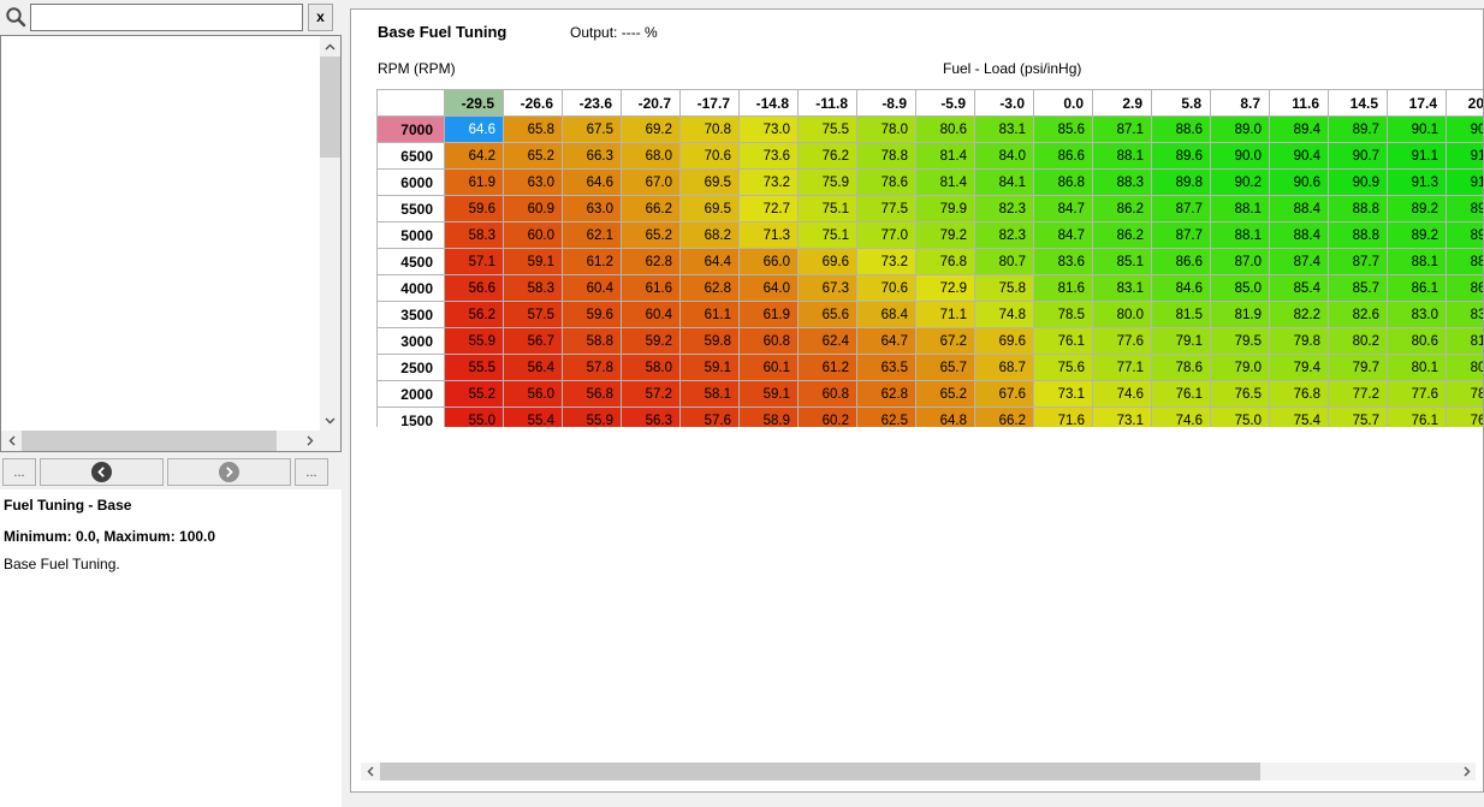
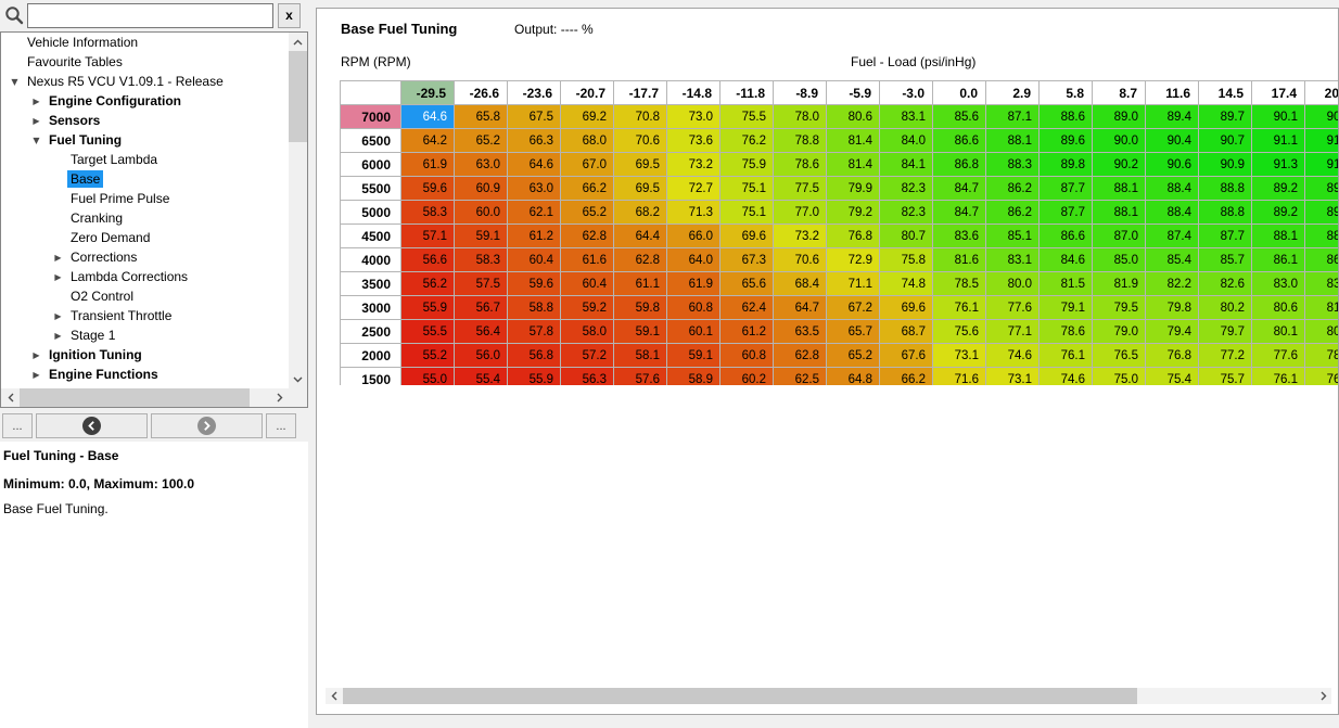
  x
+ Vehicle Information
+ Favourite Tables
+ ▼ Nexus R5 VCU V1.09.1 - Release
+ ▶ Engine Configuration
+ ▶ Sensors
+ ▼ Fuel Tuning
+ Target Lambda
+ Base
+ Fuel Prime Pulse
+ Cranking
+ Zero Demand
+ ▶ Corrections
+ ▶ Lambda Corrections
+ O2 Control
+ ▶ Transient Throttle
+ ▶ Stage 1
+ ▶ Ignition Tuning
+ ▶ Engine Functions
  ...
  ...
  Fuel Tuning - Base
  Minimum: 0.0, Maximum: 100.0
  Base Fuel Tuning.
  Base Fuel Tuning
  Output: ---- %
  RPM (RPM)
  Fuel - Load (psi/inHg)
  	-29.5	-26.6	-23.6	-20.7	-17.7	-14.8	-11.8	-8.9	-5.9	-3.0	0.0	2.9	5.8	8.7	11.6	14.5	17.4	20
  7000	64.6	65.8	67.5	69.2	70.8	73.0	75.5	78.0	80.6	83.1	85.6	87.1	88.6	89.0	89.4	89.7	90.1	90
  6500	64.2	65.2	66.3	68.0	70.6	73.6	76.2	78.8	81.4	84.0	86.6	88.1	89.6	90.0	90.4	90.7	91.1	91
  6000	61.9	63.0	64.6	67.0	69.5	73.2	75.9	78.6	81.4	84.1	86.8	88.3	89.8	90.2	90.6	90.9	91.3	91
  5500	59.6	60.9	63.0	66.2	69.5	72.7	75.1	77.5	79.9	82.3	84.7	86.2	87.7	88.1	88.4	88.8	89.2	89
  5000	58.3	60.0	62.1	65.2	68.2	71.3	75.1	77.0	79.2	82.3	84.7	86.2	87.7	88.1	88.4	88.8	89.2	89
  4500	57.1	59.1	61.2	62.8	64.4	66.0	69.6	73.2	76.8	80.7	83.6	85.1	86.6	87.0	87.4	87.7	88.1	88
  4000	56.6	58.3	60.4	61.6	62.8	64.0	67.3	70.6	72.9	75.8	81.6	83.1	84.6	85.0	85.4	85.7	86.1	86
  3500	56.2	57.5	59.6	60.4	61.1	61.9	65.6	68.4	71.1	74.8	78.5	80.0	81.5	81.9	82.2	82.6	83.0	83
  3000	55.9	56.7	58.8	59.2	59.8	60.8	62.4	64.7	67.2	69.6	76.1	77.6	79.1	79.5	79.8	80.2	80.6	81
  2500	55.5	56.4	57.8	58.0	59.1	60.1	61.2	63.5	65.7	68.7	75.6	77.1	78.6	79.0	79.4	79.7	80.1	80
  2000	55.2	56.0	56.8	57.2	58.1	59.1	60.8	62.8	65.2	67.6	73.1	74.6	76.1	76.5	76.8	77.2	77.6	78
  1500	55.0	55.4	55.9	56.3	57.6	58.9	60.2	62.5	64.8	66.2	71.6	73.1	74.6	75.0	75.4	75.7	76.1	76
